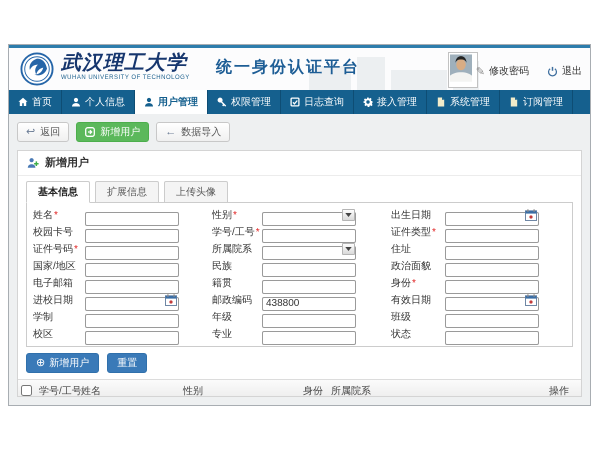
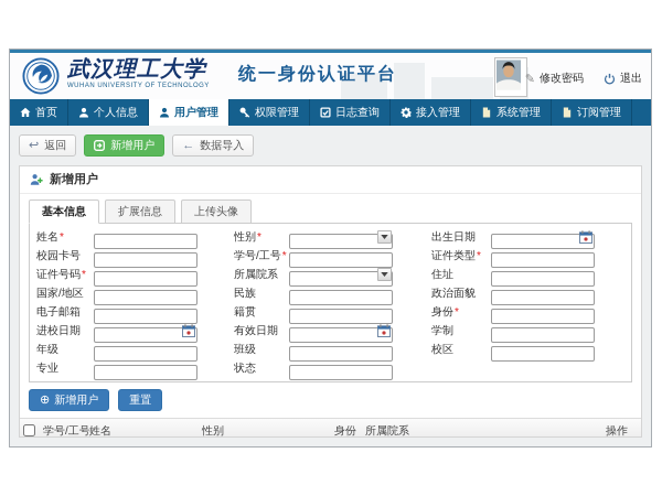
  武汉理工大学
  统一身份认证平台
  ✎
  修改密码
  退出
  首页
  个人信息
  用户管理
  权限管理
  日志查询
  接入管理
  系统管理
  订阅管理
  ↩
  返回
  新增用户
  ←
  数据导入
  新增用户
  基本信息
  扩展信息
  上传头像
  姓名*
  性别*
  出生日期
  校园卡号
  学号/工号*
  证件类型*
  证件号码*
  所属院系
  住址
  国家/地区
  民族
  政治面貌
  电子邮箱
  籍贯
  身份*
  进校日期
- 邮政编码
- 438800
  有效日期
  学制
  年级
  班级
  校区
  专业
  状态
  ⊕
  新增用户
  重置
  学号/工号
  姓名
  性别
  身份
  所属院系
  操作
